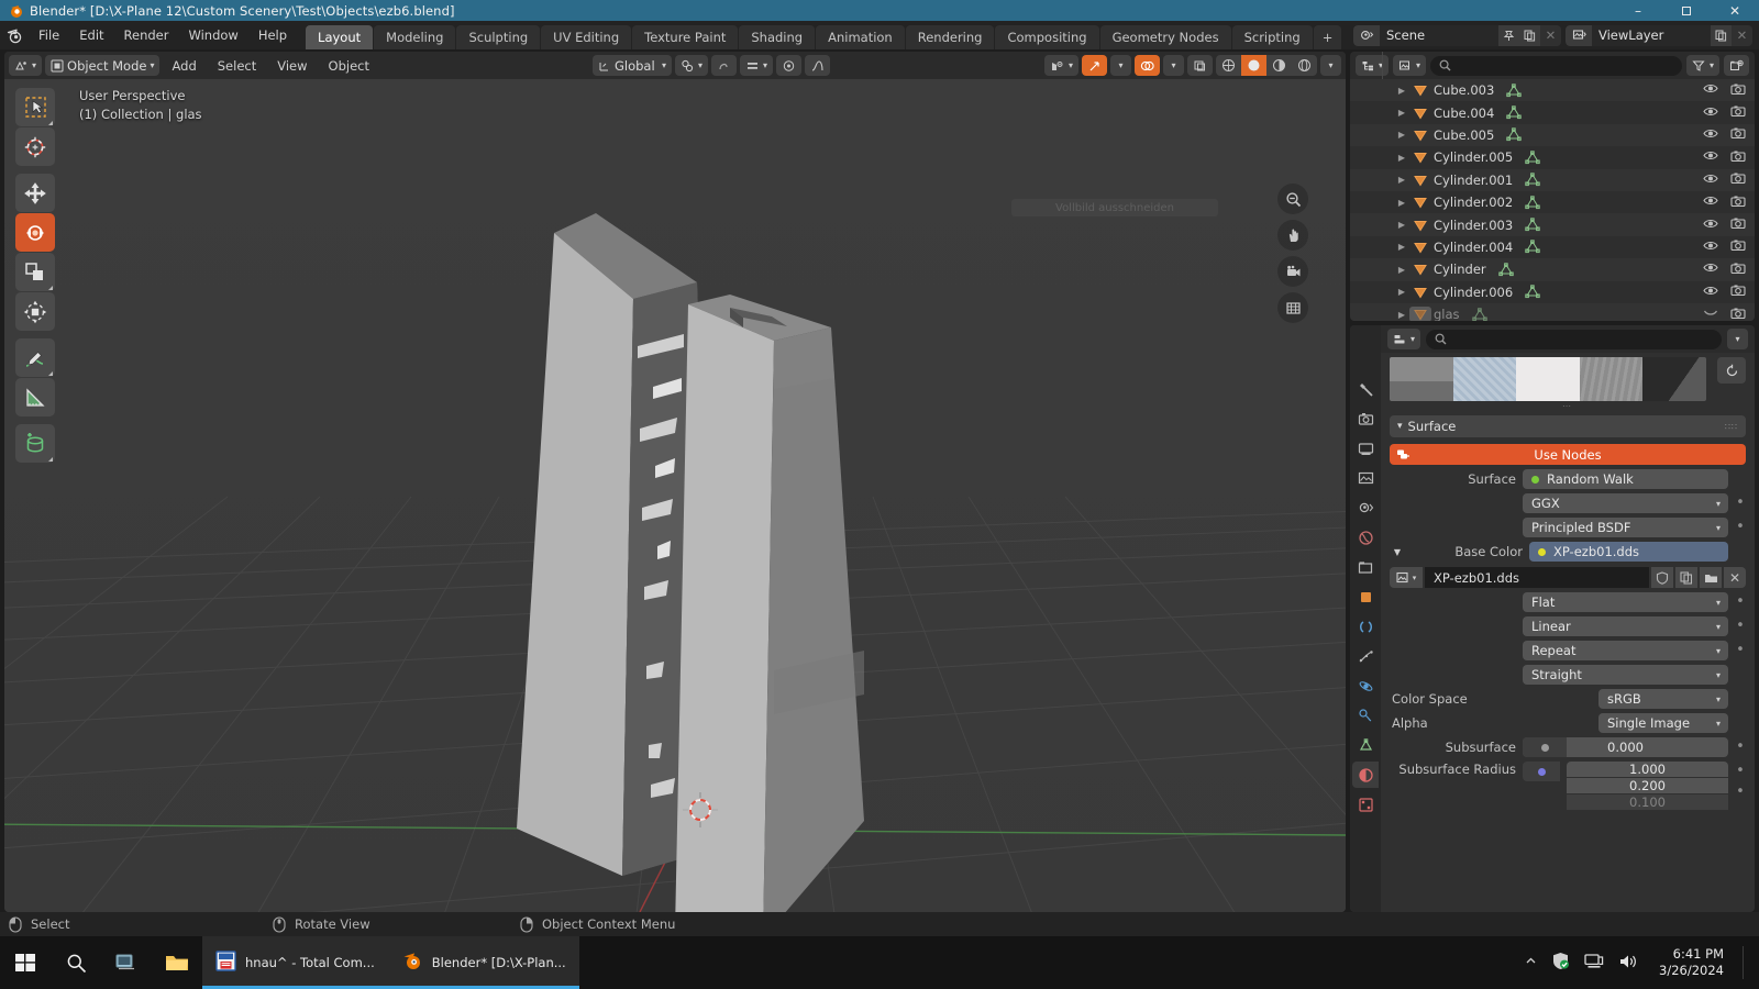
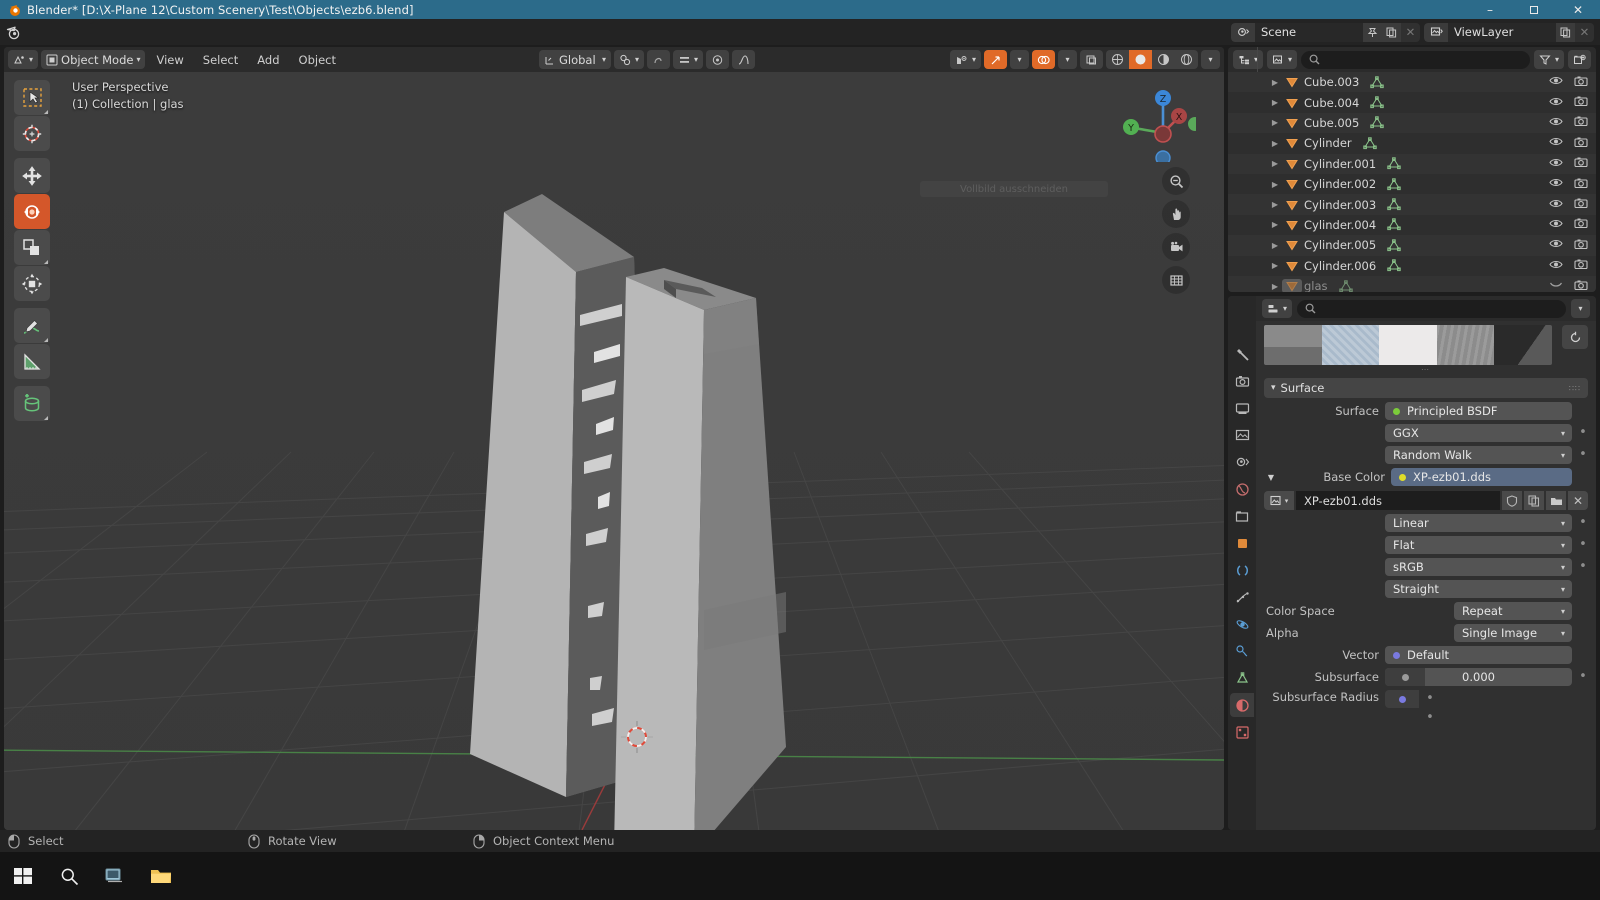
  Blender* [D:\X-Plane 12\Custom Scenery\Test\Objects\ezb6.blend]
  –
  ✕
- File
- Edit
- Render
- Window
- Help
- Layout
- Modeling
- Sculpting
- UV Editing
- Texture Paint
- Shading
- Animation
- Rendering
- Compositing
- Geometry Nodes
- Scripting
- +
  Scene
  ✕
  ViewLayer
  ✕
  ▾
  Object Mode
  ▾
- Add
+ View
  Select
- View
+ Add
  Object
  Global
  ▾
  ▾
  ▾
  ▾
  ▾
  ▾
  ▾
  User Perspective
  (1) Collection | glas
+ Z
+ Y
+ X
  Vollbild ausschneiden
  ▾
  ▾
  ▾
  ▶
  Cube.003
  ▶
  Cube.004
  ▶
  Cube.005
  ▶
- Cylinder.005
+ Cylinder
  ▶
  Cylinder.001
  ▶
  Cylinder.002
  ▶
  Cylinder.003
  ▶
  Cylinder.004
  ▶
- Cylinder
+ Cylinder.005
  ▶
  Cylinder.006
  ▶
  glas
  ▾
  ▾
  ⋯
  ▾
  Surface
  ∷∷
- Use Nodes
  Surface
- Random Walk
+ Principled BSDF
  GGX
  ▾
  •
- Principled BSDF
+ Random Walk
  ▾
  •
  ▼
  Base Color
  XP-ezb01.dds
  ▾
  XP-ezb01.dds
  ✕
- Flat
+ Linear
  ▾
  •
- Linear
+ Flat
  ▾
  •
- Repeat
+ sRGB
  ▾
  •
  Straight
  ▾
  Color Space
- sRGB
+ Repeat
  ▾
  Alpha
  Single Image
  ▾
+ Vector
+ Default
  Subsurface
  0.000
  •
  Subsurface Radius
- 1.000
- 0.200
- 0.100
  •
  •
  Select
  Rotate View
  Object Context Menu
- hnau^ - Total Com...
- Blender* [D:\X-Plan...
- 6:41 PM
- 3/26/2024
